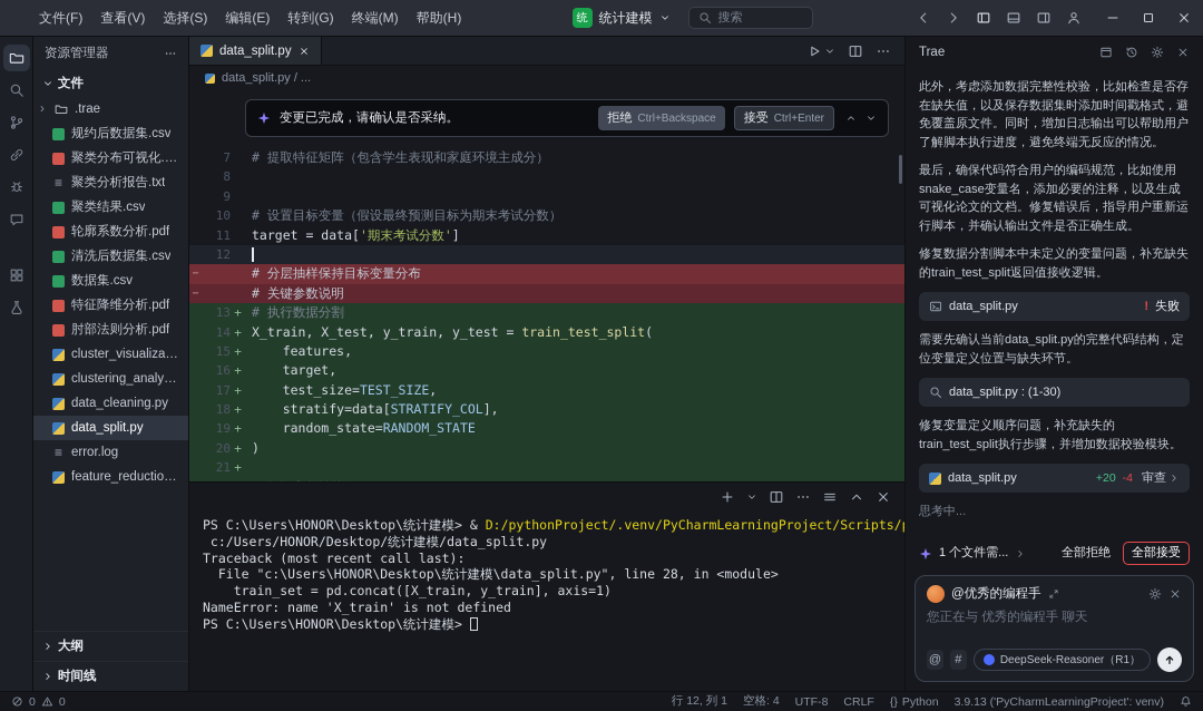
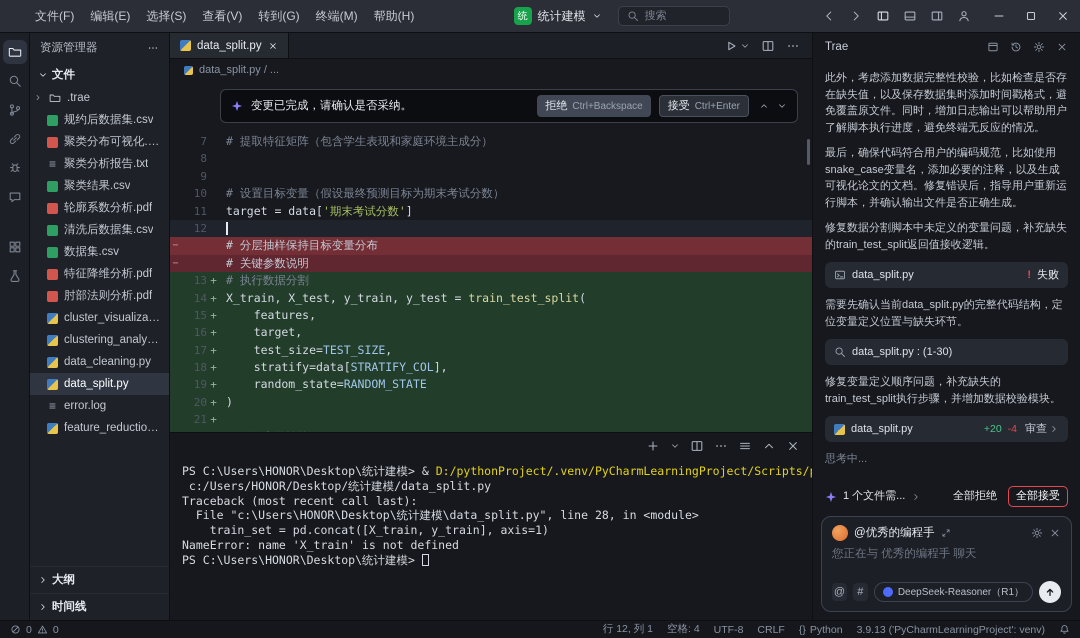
  文件(F)
- 查看(V)
+ 编辑(E)
  选择(S)
- 编辑(E)
+ 查看(V)
  转到(G)
  终端(M)
  帮助(H)
  统
  统计建模
  搜索
  资源管理器
  文件
  ›
  .trae
  规约后数据集.csv
  聚类分布可视化.p...
  ≡
  聚类分析报告.txt
  聚类结果.csv
  轮廓系数分析.pdf
  清洗后数据集.csv
  数据集.csv
  特征降维分析.pdf
  肘部法则分析.pdf
  cluster_visualizati...
  clustering_analysi..
  data_cleaning.py
  data_split.py
  ≡
  error.log
  feature_reduction...
  大纲
  时间线
  data_split.py
  data_split.py / ...
  变更已完成，请确认是否采纳。
  拒绝
  Ctrl+Backspace
  接受
  Ctrl+Enter
  7
  # 提取特征矩阵（包含学生表现和家庭环境主成分）
  8
  9
  10
  # 设置目标变量（假设最终预测目标为期末考试分数）
  11
  target = data['期末考试分数']
  12
  −
  # 分层抽样保持目标变量分布
  −
  # 关键参数说明
  13
  +
  # 执行数据分割
  14
  +
  X_train, X_test, y_train, y_test = train_test_split(
  15
  +
  features,
  16
  +
  target,
  17
  +
  test_size=TEST_SIZE,
  18
  +
  stratify=data[STRATIFY_COL],
  19
  +
  random_state=RANDOM_STATE
  20
  +
  )
  21
  +
  PS C:\Users\HONOR\Desktop\统计建模> & D:/pythonProject/.venv/PyCharmLearningProject/Scripts/
  c:/Users/HONOR/Desktop/统计建模/data_split.py
  Traceback (most recent call last):
  File "c:\Users\HONOR\Desktop\统计建模\data_split.py", line 28, in <module>
  train_set = pd.concat([X_train, y_train], axis=1)
  NameError: name 'X_train' is not defined
  PS C:\Users\HONOR\Desktop\统计建模>
  Trae
  此外，考虑添加数据完整性校验，比如检查是否存在缺失值，以及保存数据集时添加时间戳格式，避免覆盖原文件。同时，增加日志输出可以帮助用户了解脚本执行进度，避免终端无反应的情况。
  最后，确保代码符合用户的编码规范，比如使用snake_case变量名，添加必要的注释，以及生成可视化论文的文档。修复错误后，指导用户重新运行脚本，并确认输出文件是否正确生成。
  修复数据分割脚本中未定义的变量问题，补充缺失的train_test_split返回值接收逻辑。
  data_split.py
  !
  失败
  需要先确认当前data_split.py的完整代码结构，定位变量定义位置与缺失环节。
  data_split.py : (1-30)
  修复变量定义顺序问题，补充缺失的train_test_split执行步骤，并增加数据校验模块。
  data_split.py
  +20
  -4
  审查
  思考中...
  1 个文件需...
  全部拒绝
  全部接受
  @优秀的编程手
  您正在与 优秀的编程手 聊天
  @
  #
  DeepSeek-Reasoner（R1）
  0
  0
  行 12, 列 1
  空格: 4
  UTF-8
  CRLF
  {}
  Python
  3.9.13 ('PyCharmLearningProject': venv)
